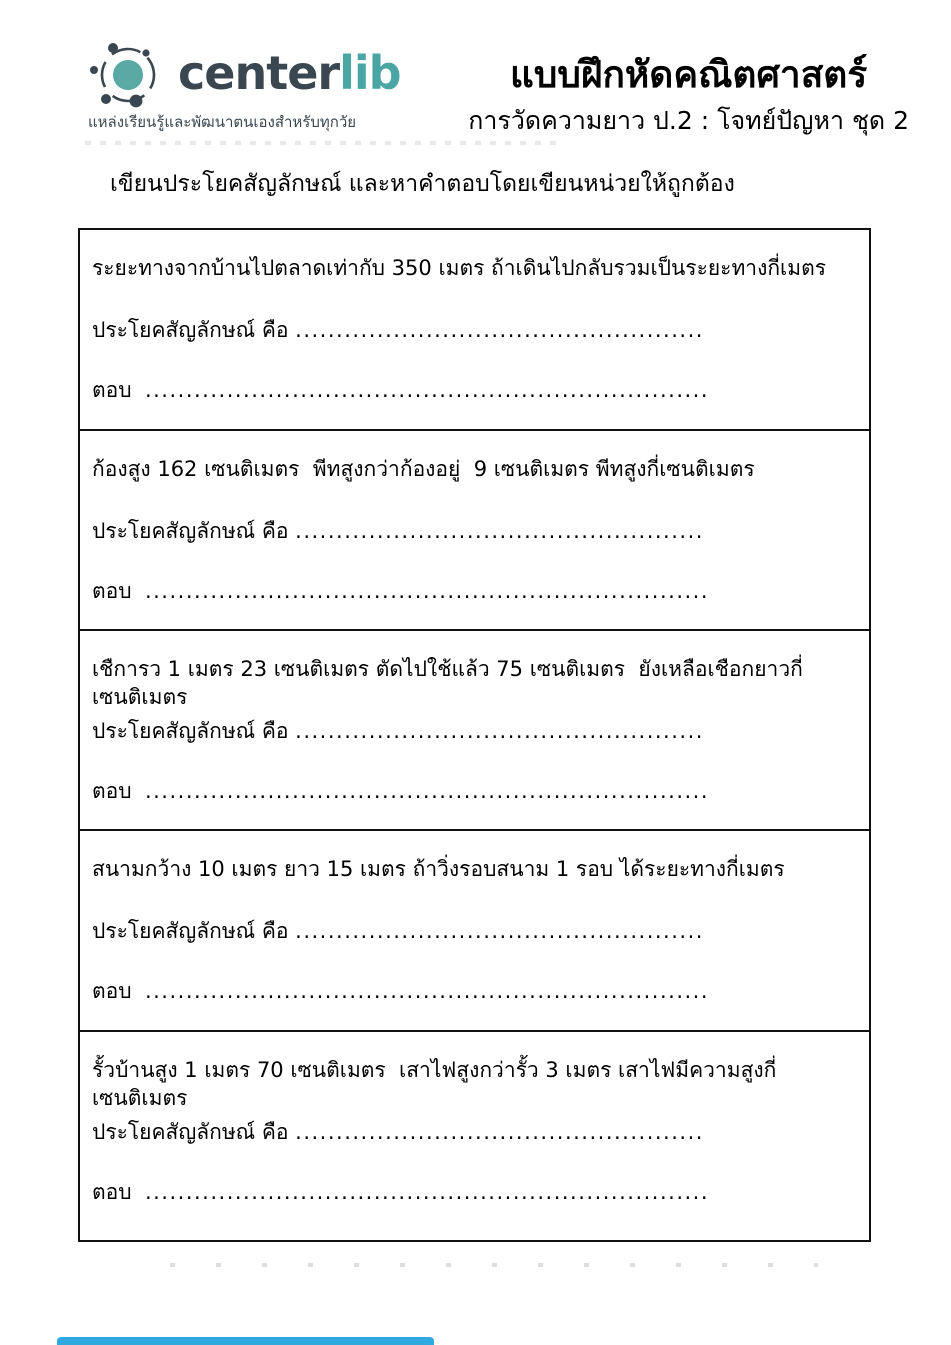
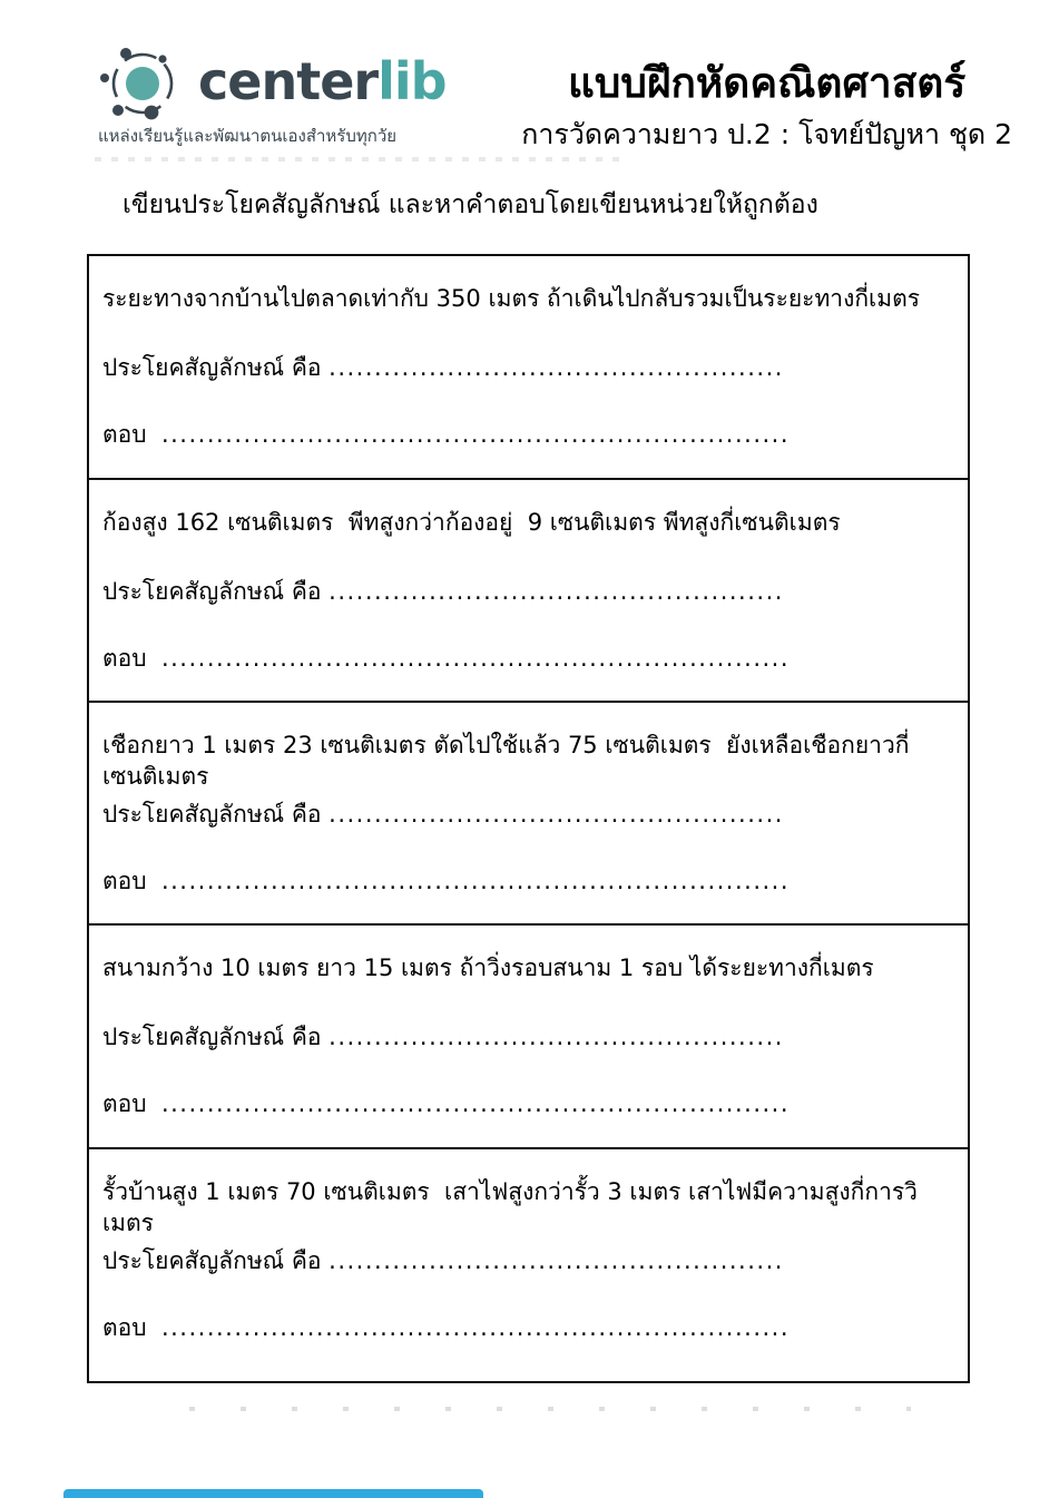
  centerlib
  แหล่งเรียนรู้และพัฒนาตนเองสำหรับทุกวัย
  แบบฝึกหัดคณิตศาสตร์
  การวัดความยาว ป.2 : โจทย์ปัญหา ชุด 2
  เขียนประโยคสัญลักษณ์ และหาคำตอบโดยเขียนหน่วยให้ถูกต้อง
  ระยะทางจากบ้านไปตลาดเท่ากับ 350 เมตร ถ้าเดินไปกลับรวมเป็นระยะทางกี่เมตร
  ประโยคสัญลักษณ์ คือ
  ตอบ
  ก้องสูง 162 เซนติเมตร พีทสูงกว่าก้องอยู่ 9 เซนติเมตร พีทสูงกี่เซนติเมตร
  ประโยคสัญลักษณ์ คือ
  ตอบ
- เชืการว 1 เมตร 23 เซนติเมตร ตัดไปใช้แล้ว 75 เซนติเมตร ยังเหลือเชือกยาวกี่เซนติเมตร
+ เชือกยาว 1 เมตร 23 เซนติเมตร ตัดไปใช้แล้ว 75 เซนติเมตร ยังเหลือเชือกยาวกี่เซนติเมตร
  ประโยคสัญลักษณ์ คือ
  ตอบ
  สนามกว้าง 10 เมตร ยาว 15 เมตร ถ้าวิ่งรอบสนาม 1 รอบ ได้ระยะทางกี่เมตร
  ประโยคสัญลักษณ์ คือ
  ตอบ
- รั้วบ้านสูง 1 เมตร 70 เซนติเมตร เสาไฟสูงกว่ารั้ว 3 เมตร เสาไฟมีความสูงกี่เซนติเมตร
+ รั้วบ้านสูง 1 เมตร 70 เซนติเมตร เสาไฟสูงกว่ารั้ว 3 เมตร เสาไฟมีความสูงกี่การวิเมตร
  ประโยคสัญลักษณ์ คือ
  ตอบ
